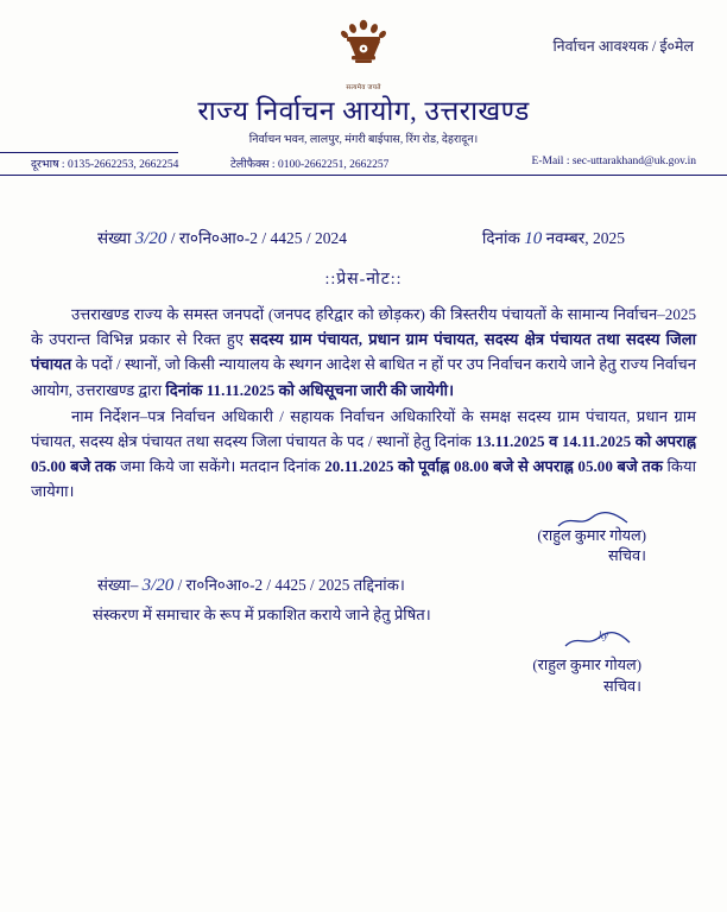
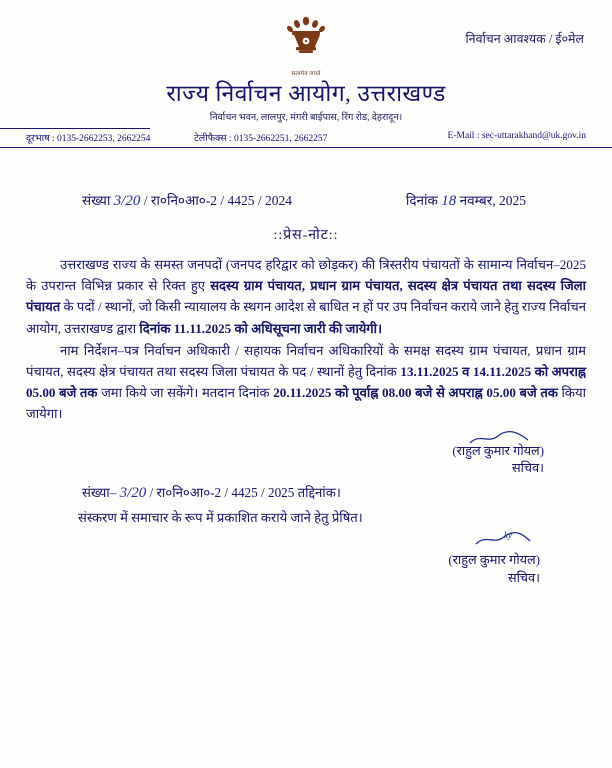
  निर्वाचन आवश्यक / ई०मेल
  राज्य निर्वाचन आयोग, उत्तराखण्ड
  निर्वाचन भवन, लालपुर, मंगरी बाईपास, रिंग रोड, देहरादून।
  दूरभाष : 0135-2662253, 2662254
- टेलीफैक्स : 0100-2662251, 2662257
+ टेलीफैक्स : 0135-2662251, 2662257
  E-Mail : sec-uttarakhand@uk.gov.in
  संख्या 3/20 / रा०नि०आ०-2 / 4425 / 2024
- दिनांक 10 नवम्बर, 2025
+ दिनांक 18 नवम्बर, 2025
  ::प्रेस-नोट::
  उत्तराखण्ड राज्य के समस्त जनपदों (जनपद हरिद्वार को छोड़कर) की त्रिस्तरीय पंचायतों के सामान्य निर्वाचन–2025 के उपरान्त विभिन्न प्रकार से रिक्त हुए सदस्य ग्राम पंचायत, प्रधान ग्राम पंचायत, सदस्य क्षेत्र पंचायत तथा सदस्य जिला पंचायत के पदों / स्थानों, जो किसी न्यायालय के स्थगन आदेश से बाधित न हों पर उप निर्वाचन कराये जाने हेतु राज्य निर्वाचन आयोग, उत्तराखण्ड द्वारा दिनांक 11.11.2025 को अधिसूचना जारी की जायेगी।
  नाम निर्देशन–पत्र निर्वाचन अधिकारी / सहायक निर्वाचन अधिकारियों के समक्ष सदस्य ग्राम पंचायत, प्रधान ग्राम पंचायत, सदस्य क्षेत्र पंचायत तथा सदस्य जिला पंचायत के पद / स्थानों हेतु दिनांक 13.11.2025 व 14.11.2025 को अपराह्न 05.00 बजे तक जमा किये जा सकेंगे। मतदान दिनांक 20.11.2025 को पूर्वाह्न 08.00 बजे से अपराह्न 05.00 बजे तक किया जायेगा।
  (राहुल कुमार गोयल)
  सचिव।
  संख्या– 3/20 / रा०नि०आ०-2 / 4425 / 2025 तद्दिनांक।
  संस्करण में समाचार के रूप में प्रकाशित कराये जाने हेतु प्रेषित।
  ky
  (राहुल कुमार गोयल)
  सचिव।
